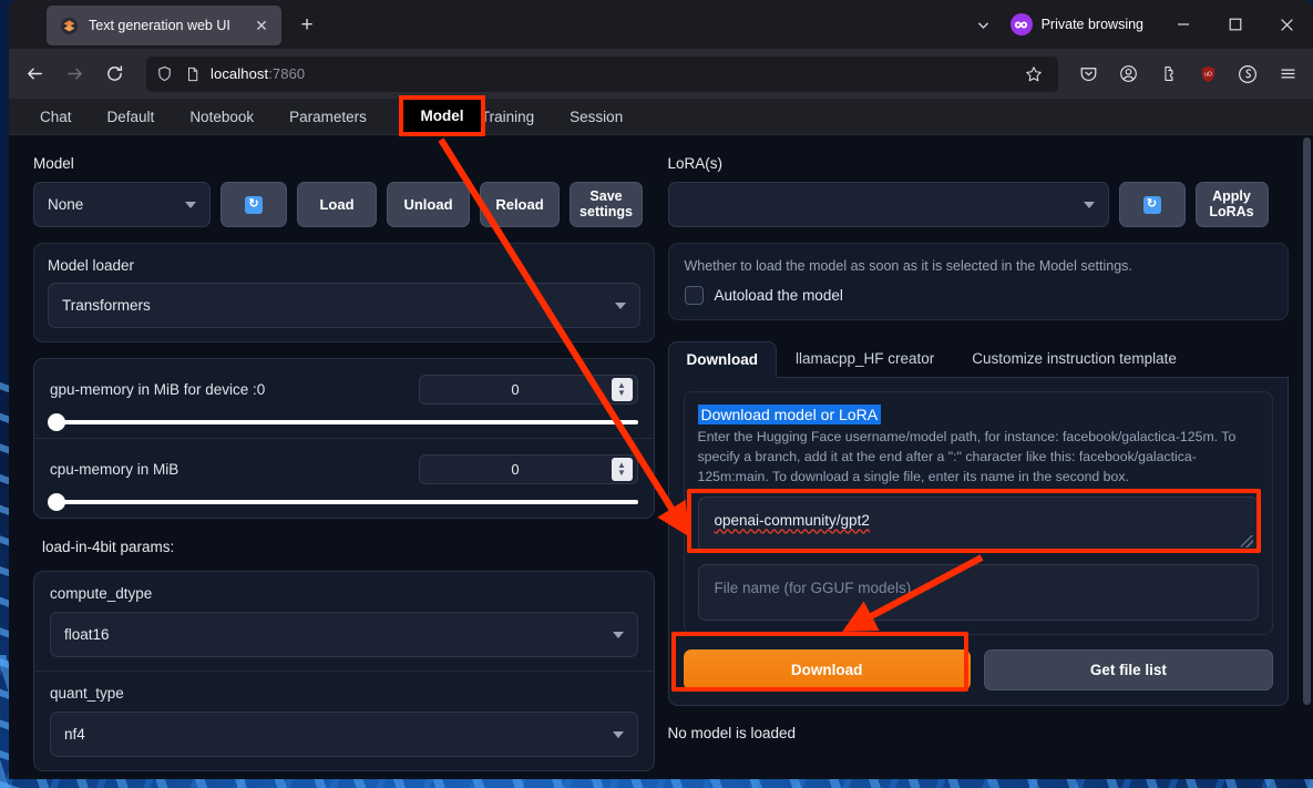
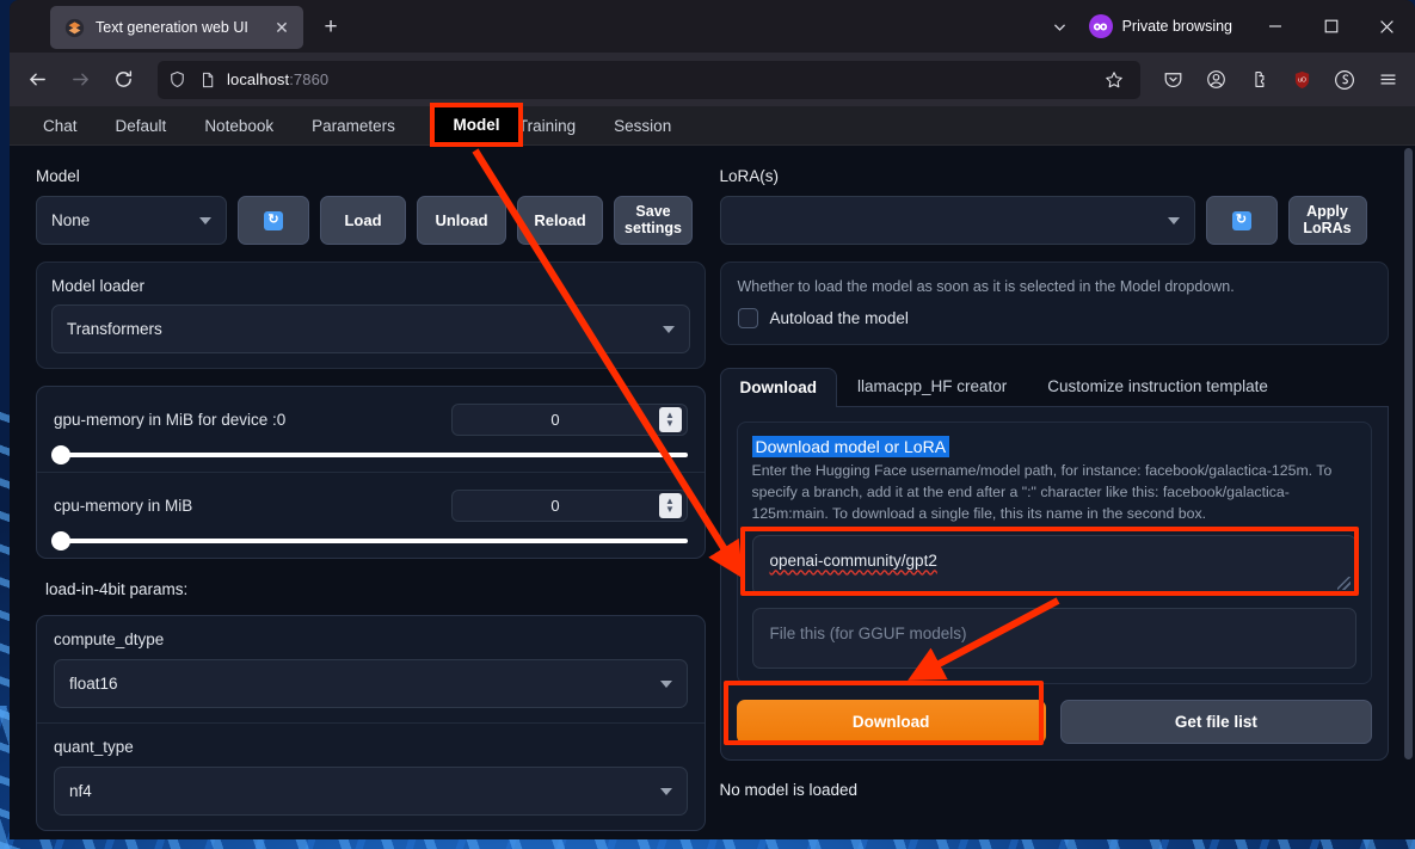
  Text generation web UI
  ✕
  +
  Private browsing
  localhost:7860
  Chat
  Default
  Notebook
  Parameters
  raining
  Session
  Model
  None
  ↻
  Load
  Unload
  Reload
  Save settings
  Model loader
  Transformers
  gpu-memory in MiB for device :0
  0
  ▲
  ▼
  cpu-memory in MiB
  0
  ▲
  ▼
  load-in-4bit params:
  compute_dtype
  float16
  quant_type
  nf4
  LoRA(s)
  ↻
  Apply LoRAs
- Whether to load the model as soon as it is selected in the Model settings.
+ Whether to load the model as soon as it is selected in the Model dropdown.
  Autoload the model
  Download
  llamacpp_HF creator
  Customize instruction template
  Download model or LoRA
- Enter the Hugging Face username/model path, for instance: facebook/galactica-125m. To specify a branch, add it at the end after a ":" character like this: facebook/galactica-125m:main. To download a single file, enter its name in the second box.
+ Enter the Hugging Face username/model path, for instance: facebook/galactica-125m. To specify a branch, add it at the end after a ":" character like this: facebook/galactica-125m:main. To download a single file, this its name in the second box.
  openai-community/gpt2
- File name (for GGUF models)
+ File this (for GGUF models)
  Download
  Get file list
  No model is loaded
  Model
